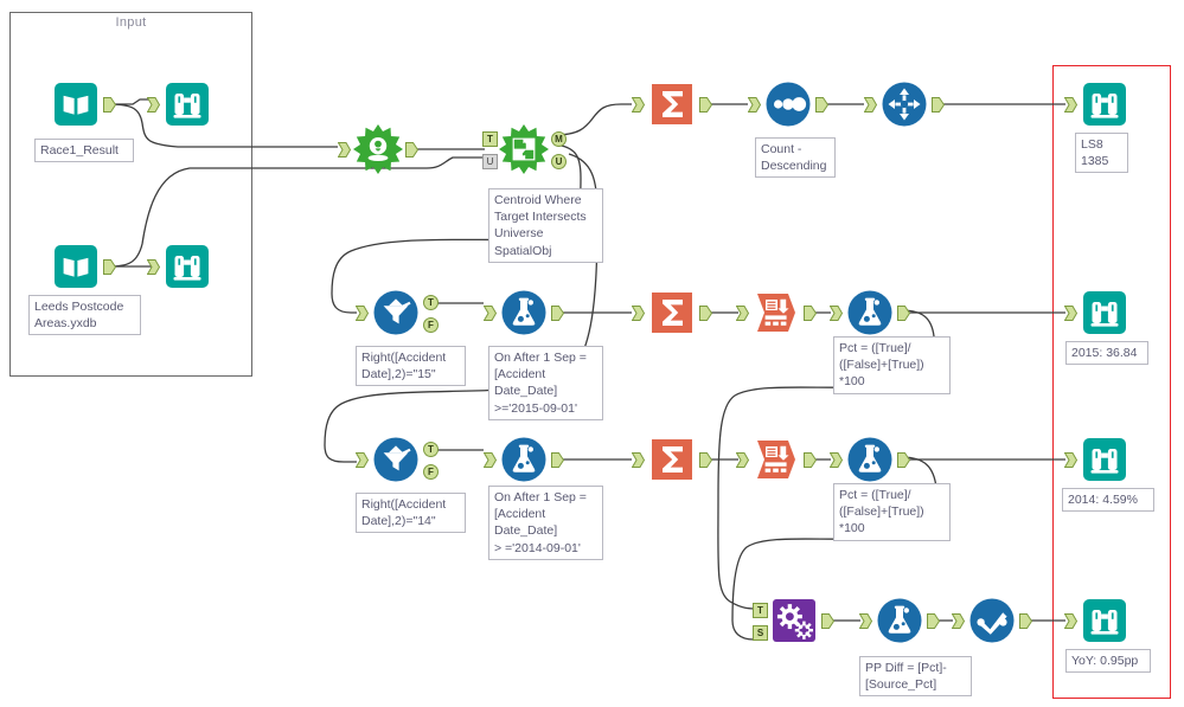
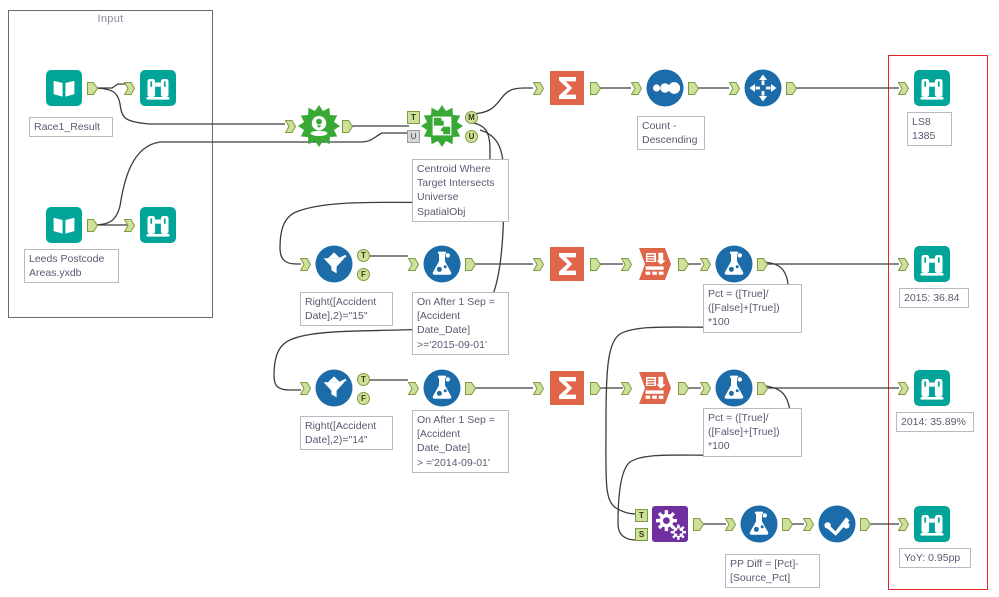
  Input
  T
  U
  M
  U
  T
  F
  T
  F
  T
  S
  Race1_Result
  Leeds Postcode
  Areas.yxdb
  Centroid Where
  Target Intersects
  Universe
  SpatialObj
  Count -
  Descending
  Right([Accident
  Date],2)="15"
  On After 1 Sep =
  [Accident
  Date_Date]
  >='2015-09-01'
  Pct = ([True]/
  ([False]+[True])
  *100
  Right([Accident
  Date],2)="14"
  On After 1 Sep =
  [Accident
  Date_Date]
  > ='2014-09-01'
  Pct = ([True]/
  ([False]+[True])
  *100
  PP Diff = [Pct]-
  [Source_Pct]
  LS8
  1385
  2015: 36.84
- 2014: 4.59%
+ 2014: 35.89%
  YoY: 0.95pp
